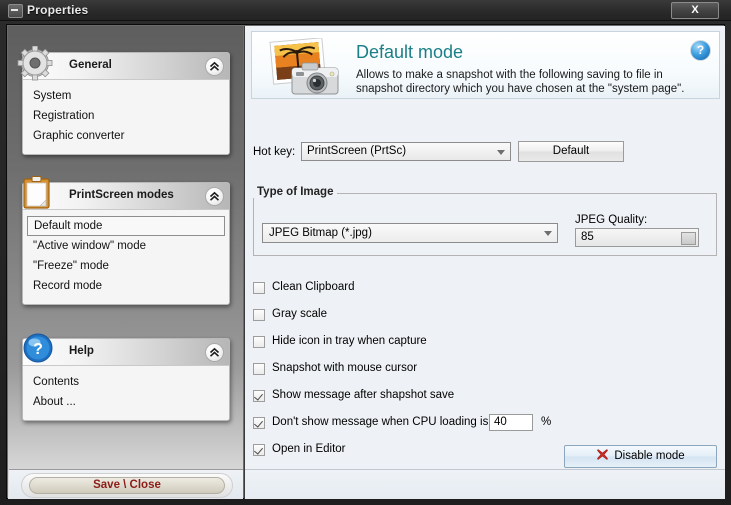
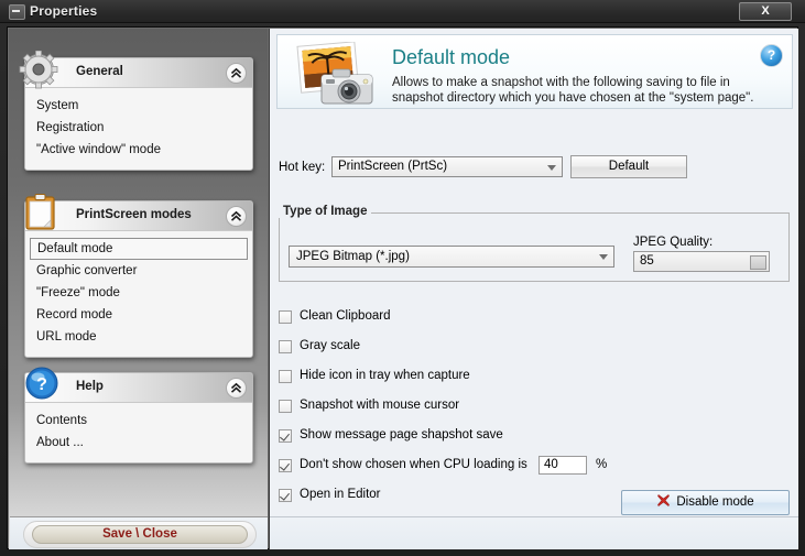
  Properties
  X
  General
  System
  Registration
- Graphic converter
+ "Active window" mode
  PrintScreen modes
  Default mode
- "Active window" mode
+ Graphic converter
  "Freeze" mode
  Record mode
+ URL mode
  Help
  Contents
  About ...
  ?
  Save \ Close
  Default mode
  Allows to make a snapshot with the following saving to file in snapshot directory which you have chosen at the "system page".
  ?
  Hot key:
  PrintScreen (PrtSc)
  Default
  Type of Image
  JPEG Bitmap (*.jpg)
  JPEG Quality:
  85
  Clean Clipboard
  Gray scale
  Hide icon in tray when capture
  Snapshot with mouse cursor
- Show message after shapshot save
+ Show message page shapshot save
- Don't show message when CPU loading is
+ Don't show chosen when CPU loading is
  40
  %
  Open in Editor
  Disable mode
